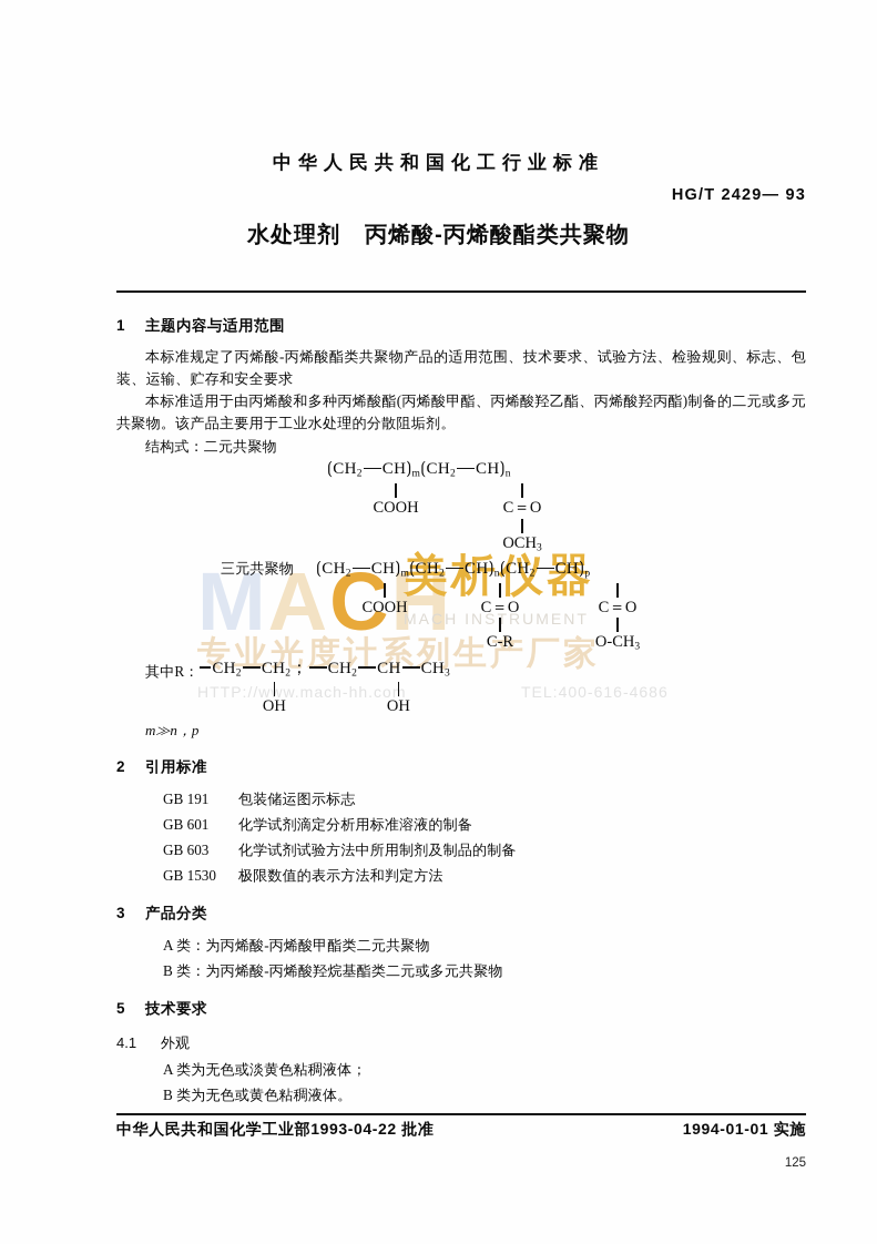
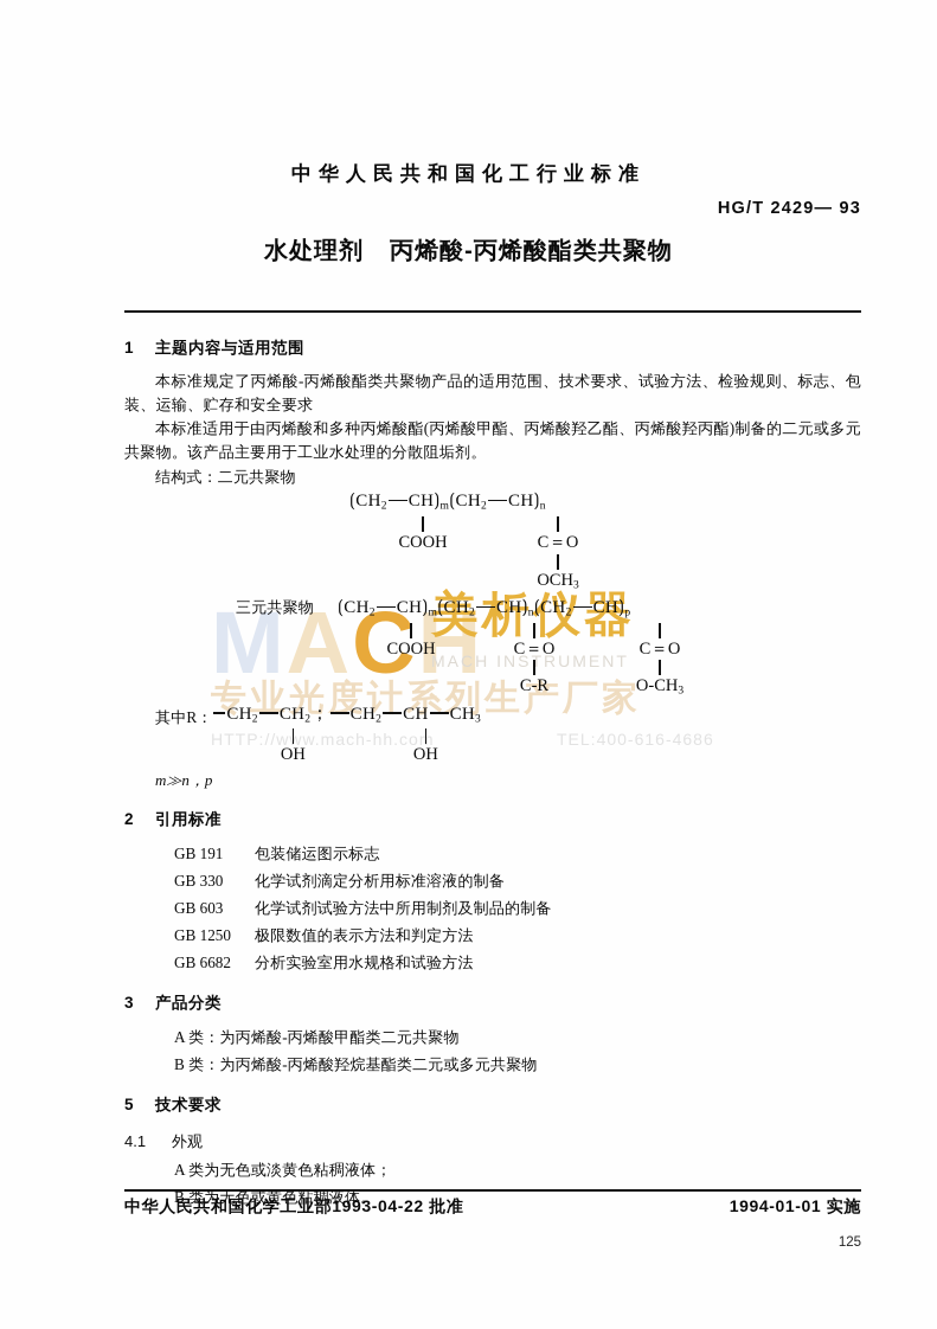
  MACH
  美析仪器
  MACH INSTRUMENT
  专业光度计系列生产厂家
  HTTP://www.mach-hh.com
  TEL:400-616-4686
  中华人民共和国化工行业标准
  HG/T 2429— 93
  水处理剂 丙烯酸-丙烯酸酯类共聚物
  1 主题内容与适用范围
  本标准规定了丙烯酸-丙烯酸酯类共聚物产品的适用范围、技术要求、试验方法、检验规则、标志、包装、运输、贮存和安全要求
  本标准适用于由丙烯酸和多种丙烯酸酯(丙烯酸甲酯、丙烯酸羟乙酯、丙烯酸羟丙酯)制备的二元或多元共聚物。该产品主要用于工业水处理的分散阻垢剂。
  结构式：二元共聚物
  ⟮CH2 CH⟯m⟮CH2 CH⟯n
  COOH
  C＝O
  OCH3
  三元共聚物
  ⟮CH2 CH⟯m⟮CH2 CH⟯n⟮CH2 CH⟯p
  COOH
  C＝O
  C-R
  C＝O
  O-CH3
  其中R：
  CH2 CH2； CH2 CH CH3
  OH
  OH
  m≫n，p
  2 引用标准
  GB 191 包装储运图示标志
- GB 601 化学试剂滴定分析用标准溶液的制备
+ GB 330 化学试剂滴定分析用标准溶液的制备
  GB 603 化学试剂试验方法中所用制剂及制品的制备
- GB 1530 极限数值的表示方法和判定方法
+ GB 1250 极限数值的表示方法和判定方法
+ GB 6682 分析实验室用水规格和试验方法
  3 产品分类
  A 类：为丙烯酸-丙烯酸甲酯类二元共聚物
  B 类：为丙烯酸-丙烯酸羟烷基酯类二元或多元共聚物
  5 技术要求
  4.1 外观
  A 类为无色或淡黄色粘稠液体；
  B 类为无色或黄色粘稠液体。
  中华人民共和国化学工业部1993-04-22 批准
  1994-01-01 实施
  125
